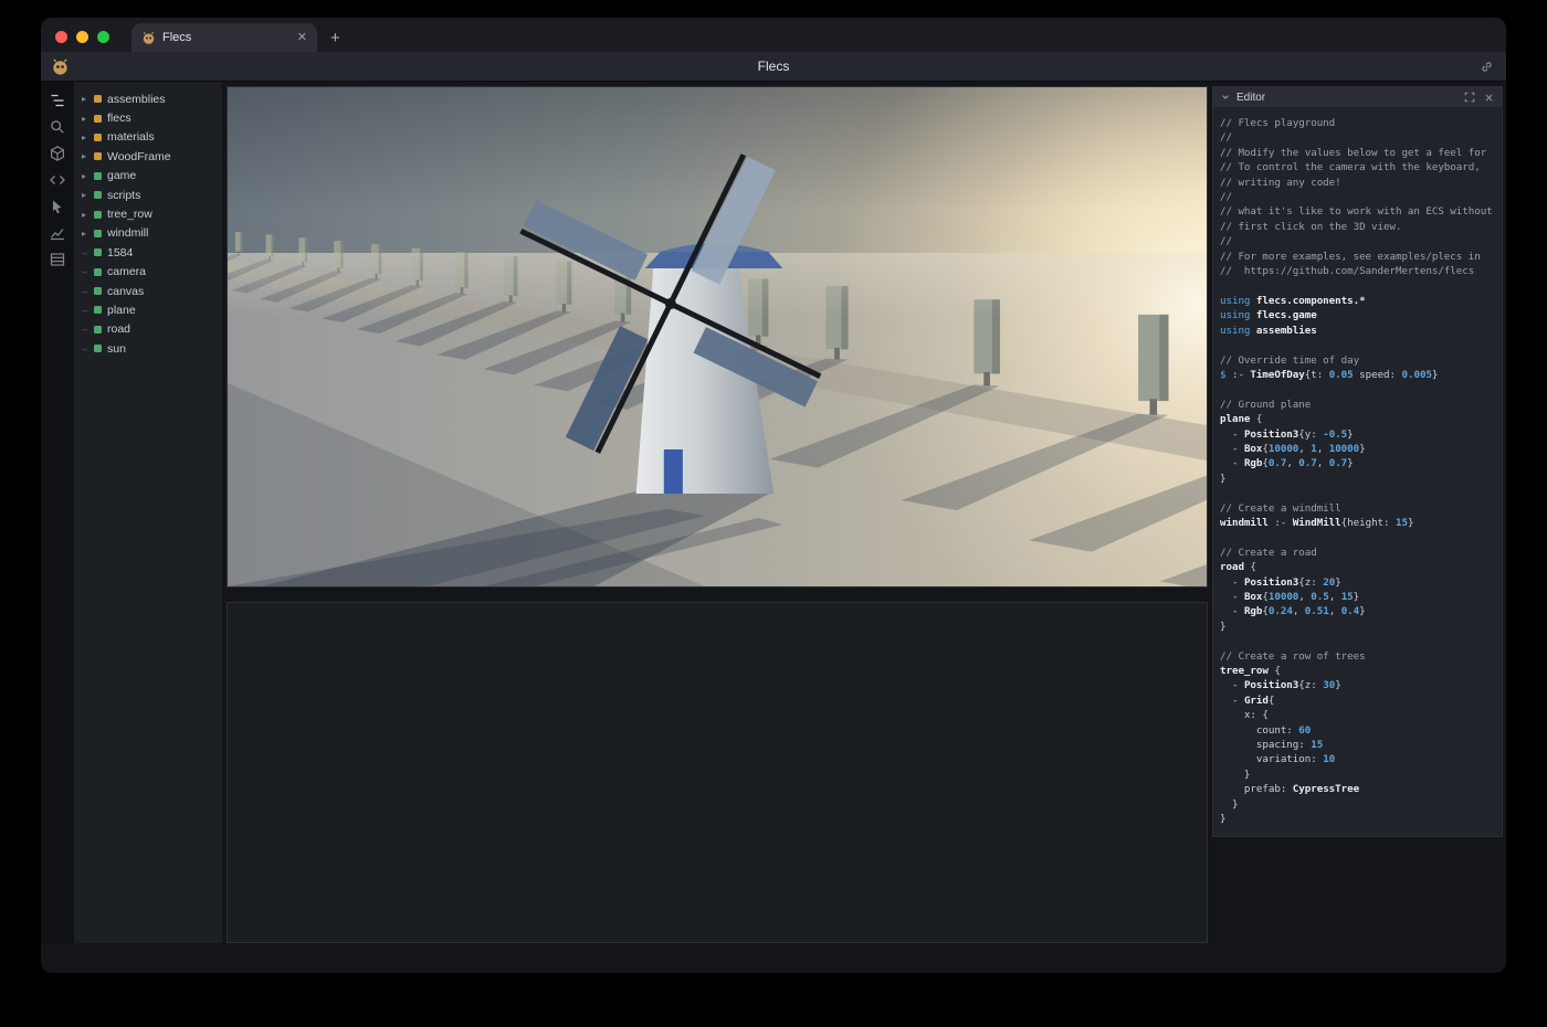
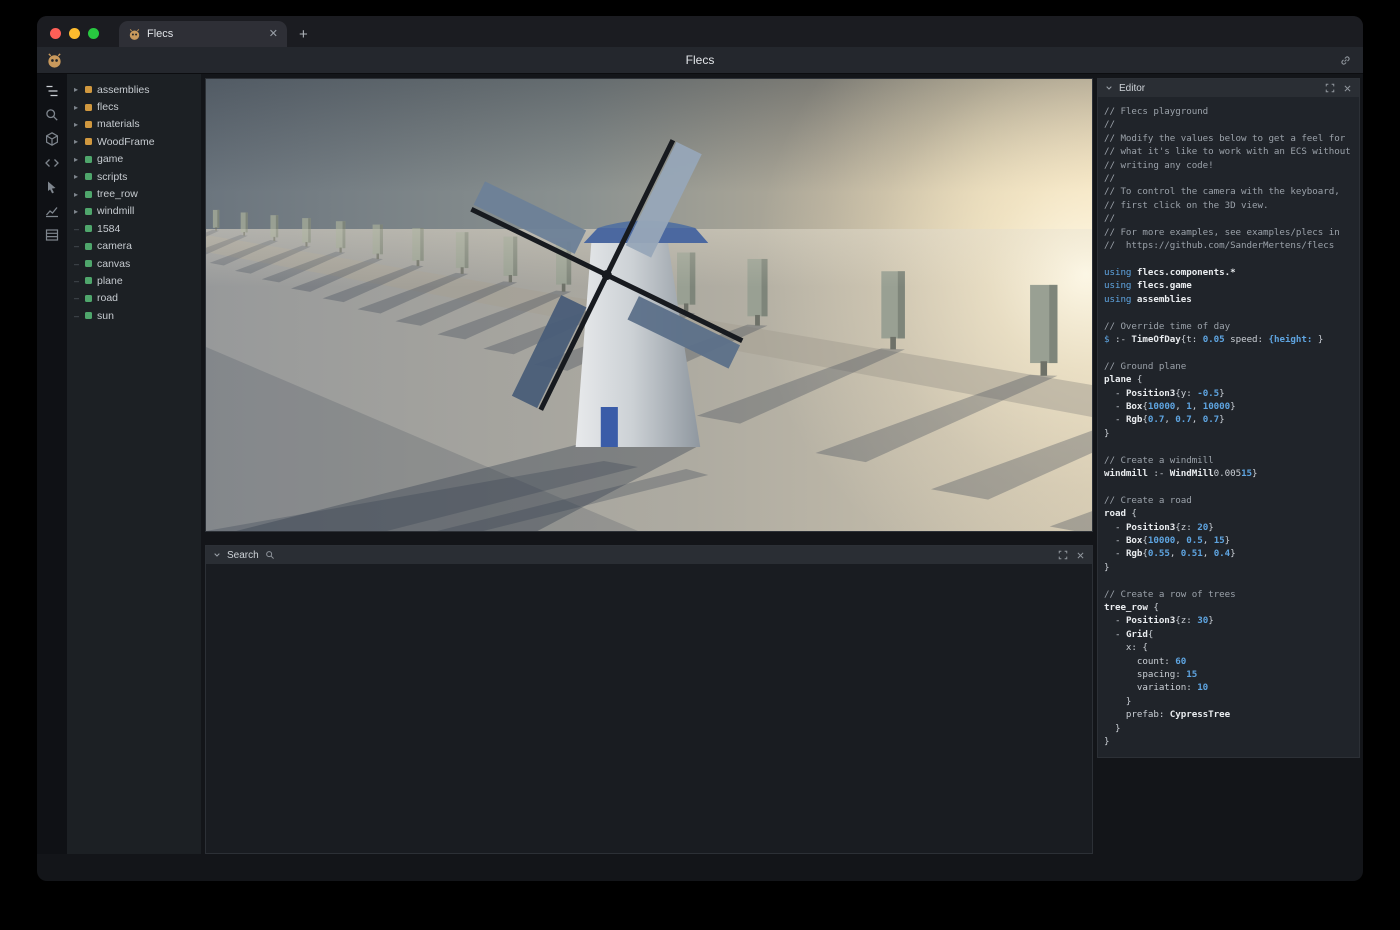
  Flecs
  ✕
  +
  Flecs
  ▸
  assemblies
  ▸
  flecs
  ▸
  materials
  ▸
  WoodFrame
  ▸
  game
  ▸
  scripts
  ▸
  tree_row
  ▸
  windmill
  –
  1584
  –
  camera
  –
  canvas
  –
  plane
  –
  road
  –
  sun
+ Search
  Editor
  // Flecs playground
  //
  // Modify the values below to get a feel for
- // To control the camera with the keyboard,
+ // what it's like to work with an ECS without
  // writing any code!
  //
- // what it's like to work with an ECS without
+ // To control the camera with the keyboard,
  // first click on the 3D view.
  //
  // For more examples, see examples/plecs in
  // https://github.com/SanderMertens/flecs
  using flecs.components.*
  using flecs.game
  using assemblies
  // Override time of day
- $ :- TimeOfDay{t: 0.05 speed: 0.005}
+ $ :- TimeOfDay{t: 0.05 speed: {height: }
  // Ground plane
  plane {
  - Position3{y: -0.5}
  - Box{10000, 1, 10000}
  - Rgb{0.7, 0.7, 0.7}
  }
  // Create a windmill
- windmill :- WindMill{height: 15}
+ windmill :- WindMill0.00515}
  // Create a road
  road {
  - Position3{z: 20}
  - Box{10000, 0.5, 15}
- - Rgb{0.24, 0.51, 0.4}
+ - Rgb{0.55, 0.51, 0.4}
  }
  // Create a row of trees
  tree_row {
  - Position3{z: 30}
  - Grid{
  x: {
  count: 60
  spacing: 15
  variation: 10
  }
  prefab: CypressTree
  }
  }
